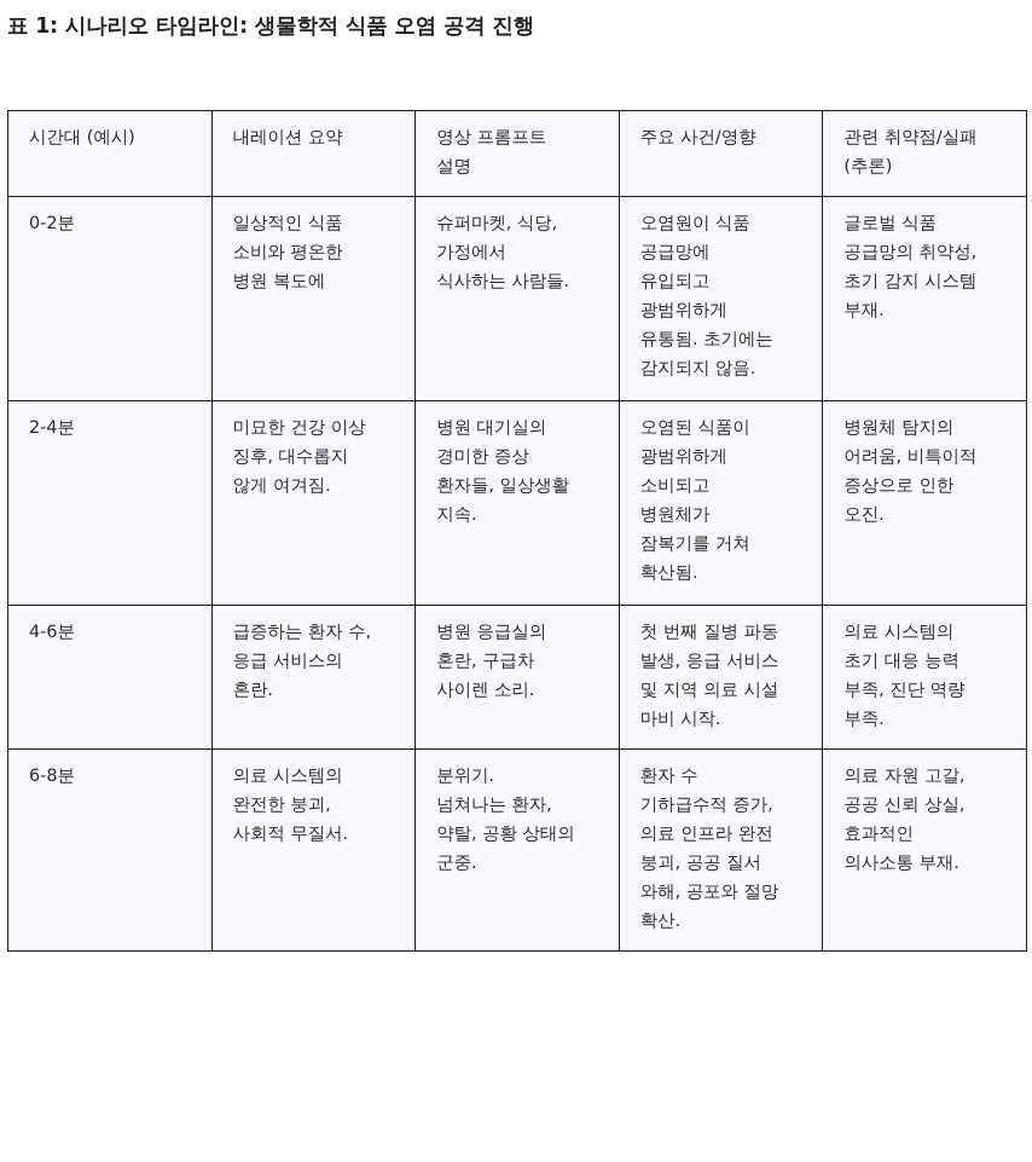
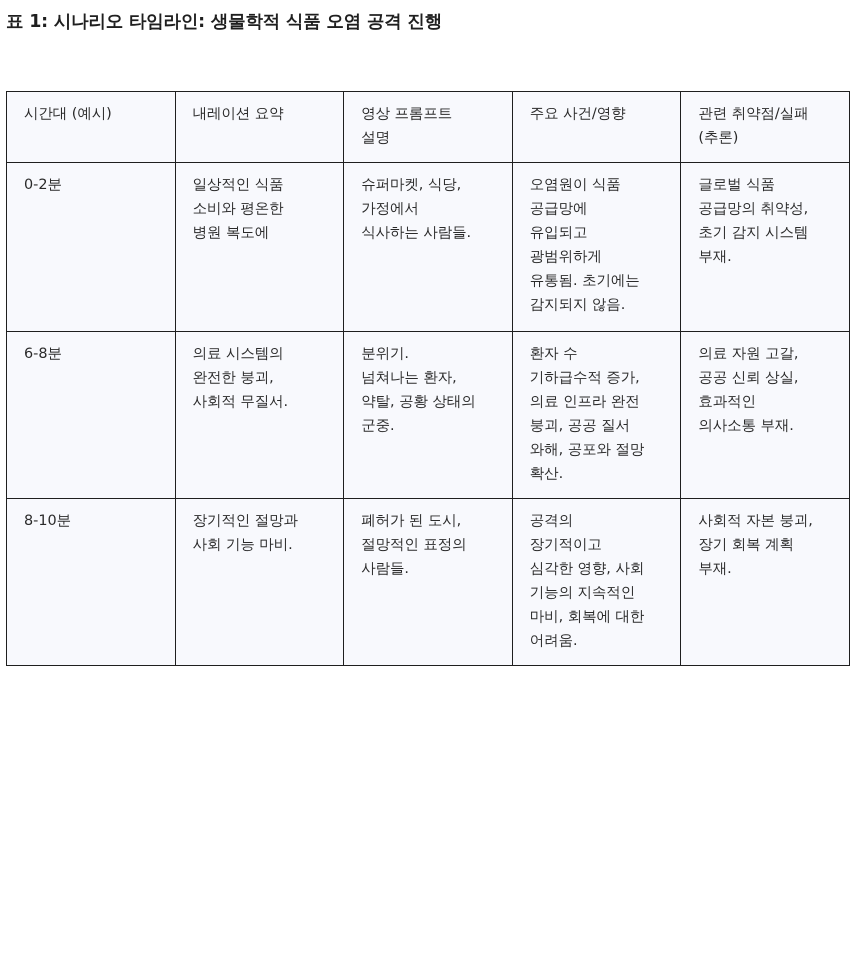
  표 1: 시나리오 타임라인: 생물학적 식품 오염 공격 진행
  시간대 (예시)	내레이션 요약	영상 프롬프트 설명	주요 사건/영향	관련 취약점/실패 (추론)
  0-2분	일상적인 식품 소비와 평온한 병원 복도에	슈퍼마켓, 식당, 가정에서 식사하는 사람들.	오염원이 식품 공급망에 유입되고 광범위하게 유통됨. 초기에는 감지되지 않음.	글로벌 식품 공급망의 취약성, 초기 감지 시스템 부재.
- 2-4분	미묘한 건강 이상 징후, 대수롭지 않게 여겨짐.	병원 대기실의 경미한 증상 환자들, 일상생활 지속.	오염된 식품이 광범위하게 소비되고 병원체가 잠복기를 거쳐 확산됨.	병원체 탐지의 어려움, 비특이적 증상으로 인한 오진.
- 4-6분	급증하는 환자 수, 응급 서비스의 혼란.	병원 응급실의 혼란, 구급차 사이렌 소리.	첫 번째 질병 파동 발생, 응급 서비스 및 지역 의료 시설 마비 시작.	의료 시스템의 초기 대응 능력 부족, 진단 역량 부족.
  6-8분	의료 시스템의 완전한 붕괴, 사회적 무질서.	분위기. 넘쳐나는 환자, 약탈, 공황 상태의 군중.	환자 수 기하급수적 증가, 의료 인프라 완전 붕괴, 공공 질서 와해, 공포와 절망 확산.	의료 자원 고갈, 공공 신뢰 상실, 효과적인 의사소통 부재.
+ 8-10분	장기적인 절망과 사회 기능 마비.	폐허가 된 도시, 절망적인 표정의 사람들.	공격의 장기적이고 심각한 영향, 사회 기능의 지속적인 마비, 회복에 대한 어려움.	사회적 자본 붕괴, 장기 회복 계획 부재.
